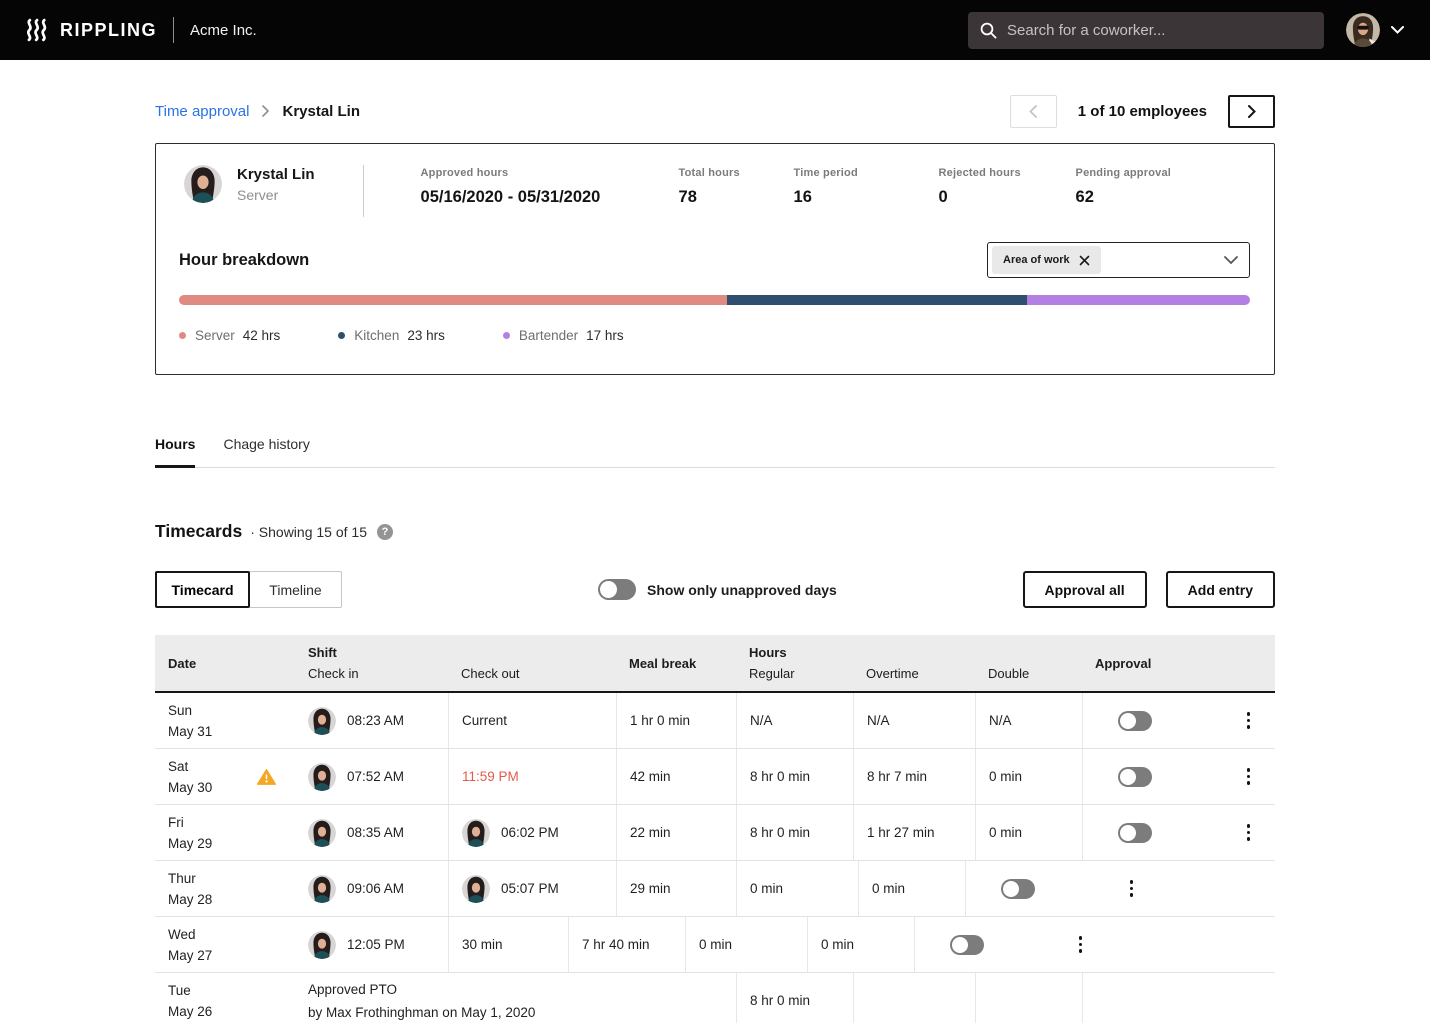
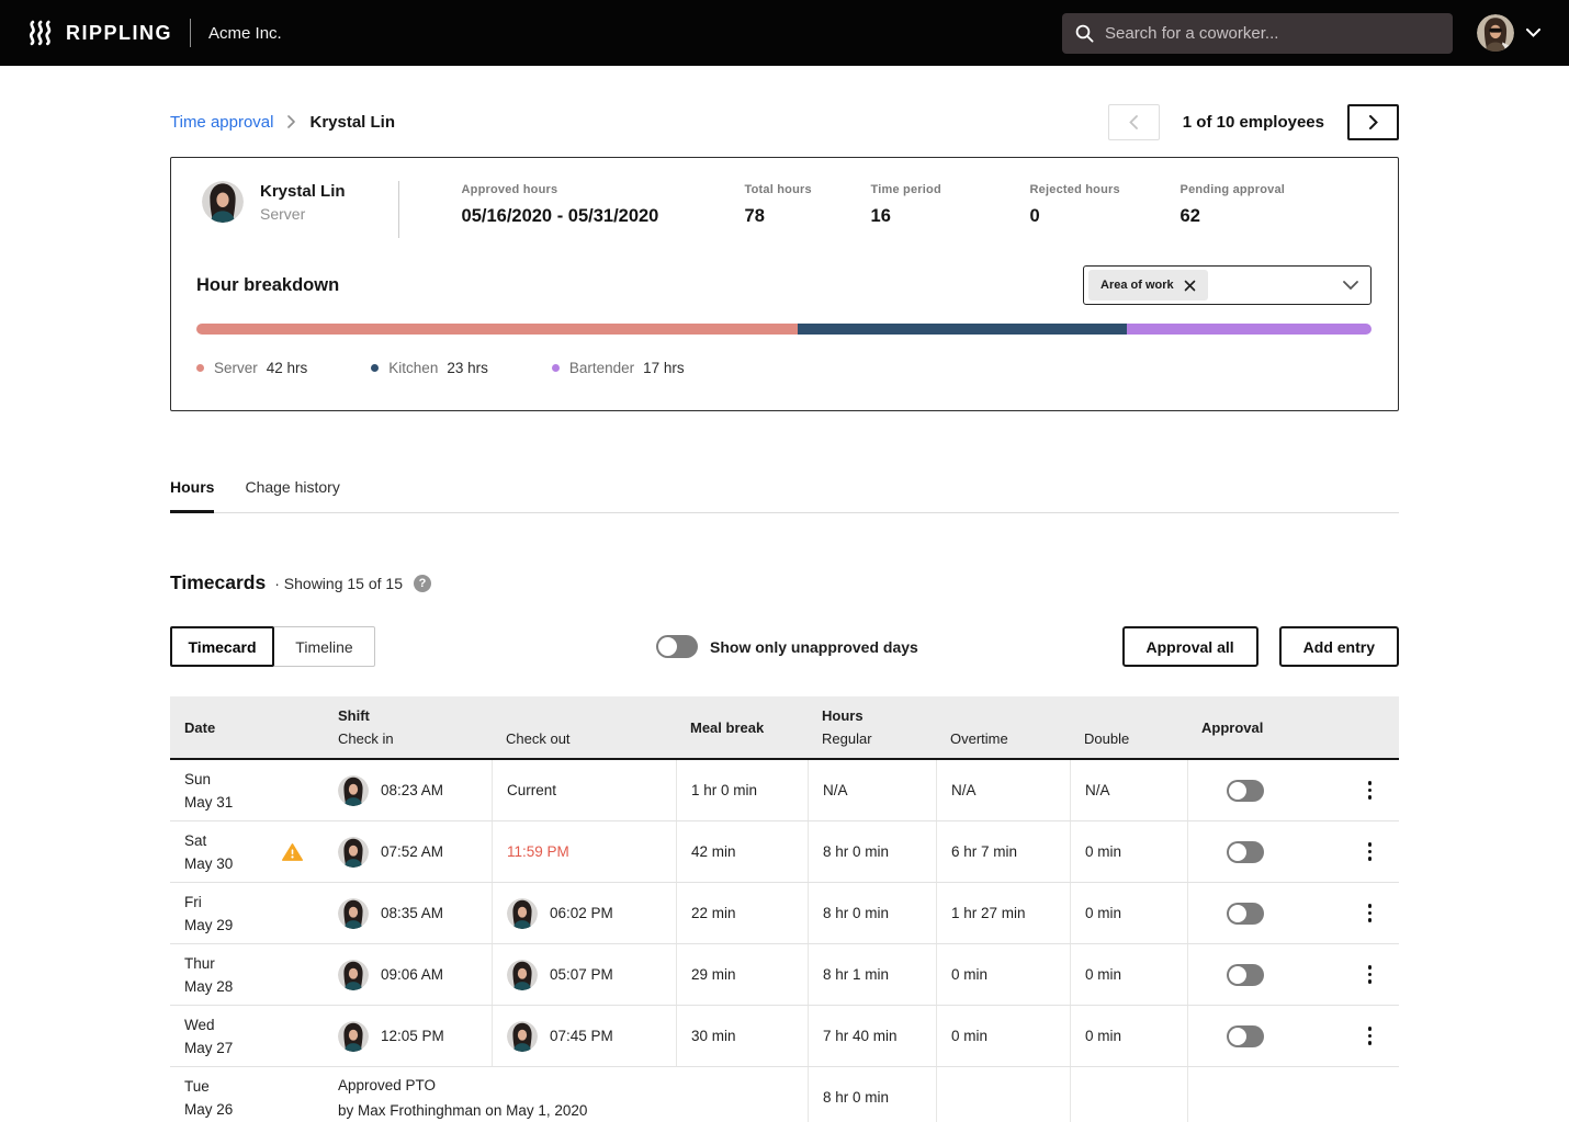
  RIPPLING
  Acme Inc.
  Search for a coworker...
  Time approval
  Krystal Lin
  1 of 10 employees
  Krystal Lin
  Server
  Approved hours
  05/16/2020 - 05/31/2020
  Total hours
  78
  Time period
  16
  Rejected hours
  0
  Pending approval
  62
  Hour breakdown
  Area of work
  Server
  42 hrs
  Kitchen
  23 hrs
  Bartender
  17 hrs
  Hours
  Chage history
  Timecards
  · Showing 15 of 15
  ?
  Timecard
  Timeline
  Show only unapproved days
  Approval all
  Add entry
  Date
  Shift
  Check in
  Check out
  Meal break
  Hours
  Regular
  Overtime
  Double
  Approval
  Sun
  May 31
  08:23 AM
  Current
  1 hr 0 min
  N/A
  N/A
  N/A
  Sat
  May 30
  07:52 AM
  11:59 PM
  42 min
  8 hr 0 min
- 8 hr 7 min
+ 6 hr 7 min
  0 min
  Fri
  May 29
  08:35 AM
  06:02 PM
  22 min
  8 hr 0 min
  1 hr 27 min
  0 min
  Thur
  May 28
  09:06 AM
  05:07 PM
  29 min
+ 8 hr 1 min
  0 min
  0 min
  Wed
  May 27
  12:05 PM
+ 07:45 PM
  30 min
  7 hr 40 min
  0 min
  0 min
  Tue
  May 26
  Approved PTO
  by Max Frothinghman on May 1, 2020
  8 hr 0 min
